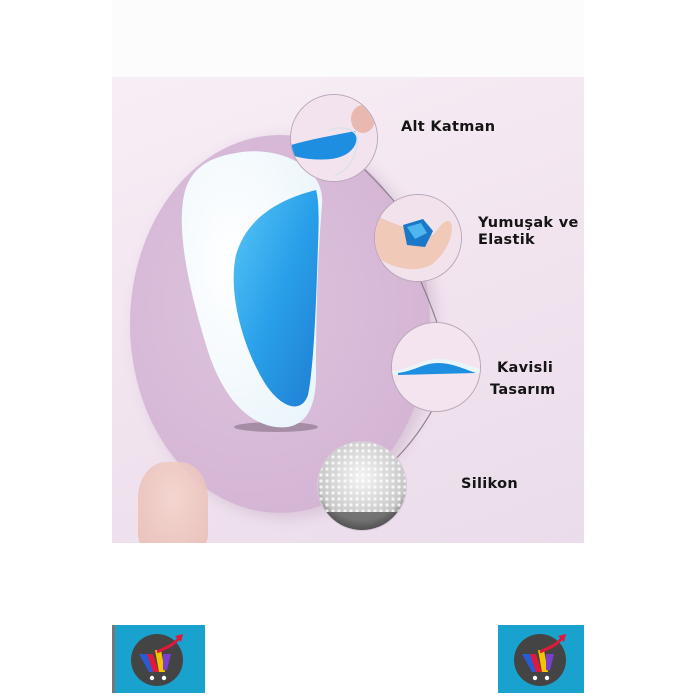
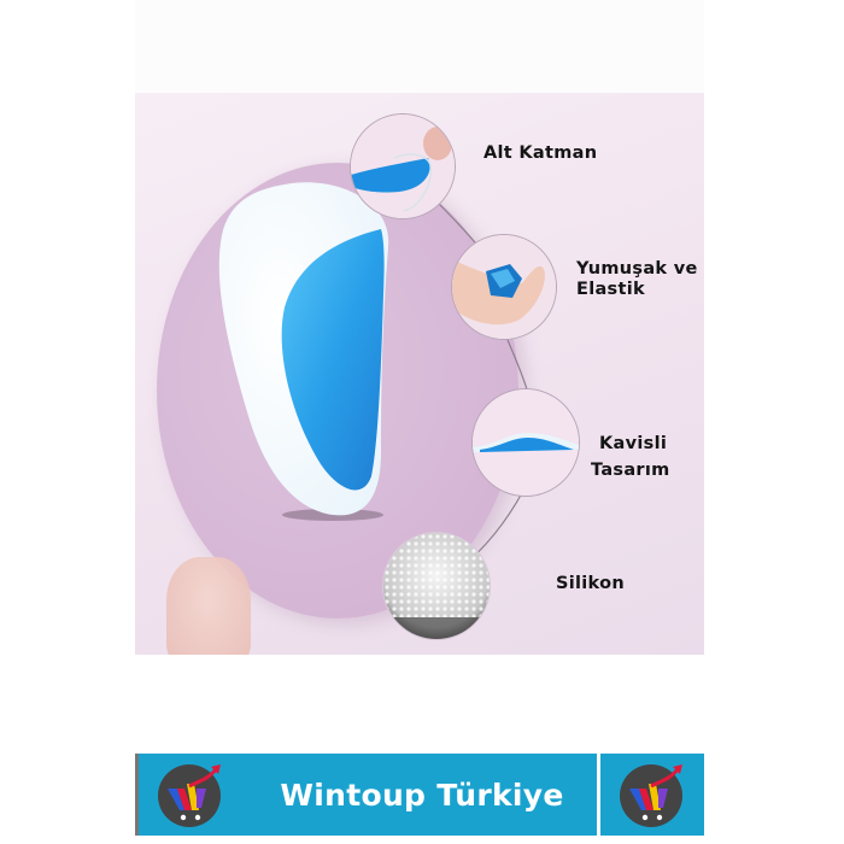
  Alt Katman
  Yumuşak ve
  Elastik
  Kavisli
  Tasarım
  Silikon
+ Wintoup Türkiye
